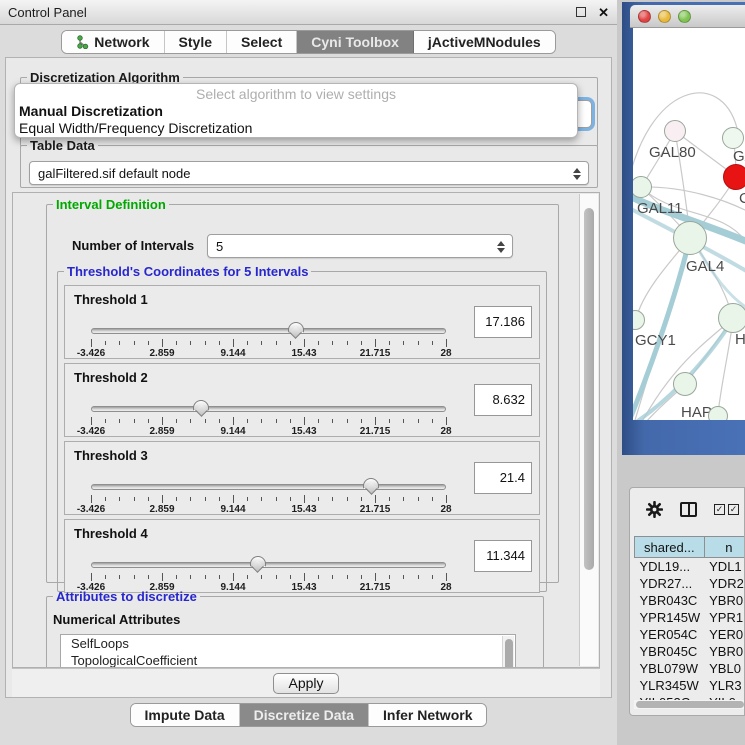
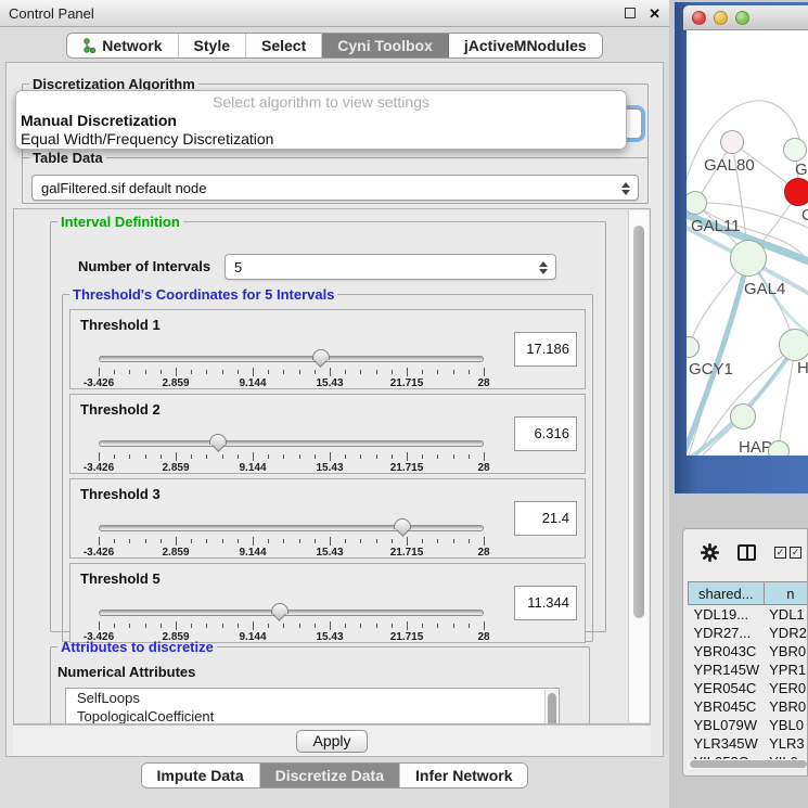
  Control Panel
  ✕
  Network
  Style
  Select
  Cyni Toolbox
  jActiveMNodules
  Discretization Algorithm
  Table Data
  galFiltered.sif default node
  Interval Definition
  Number of Intervals
  5
  Threshold's Coordinates for 5 Intervals
  Threshold 1
  -3.426
  2.859
  9.144
  15.43
  21.715
  28
  17.186
  Threshold 2
  -3.426
  2.859
  9.144
  15.43
  21.715
  28
- 8.632
+ 6.316
  Threshold 3
  -3.426
  2.859
  9.144
  15.43
  21.715
  28
  21.4
- Threshold 4
+ Threshold 5
  -3.426
  2.859
  9.144
  15.43
  21.715
  28
  11.344
  Attributes to discretize
  Numerical Attributes
  SelfLoops
  TopologicalCoefficient
  Apply
  Select algorithm to view settings
  Manual Discretization
  Equal Width/Frequency Discretization
  Impute Data
  Discretize Data
  Infer Network
  GAL80
  C
  GAL11
  GAL4
  GCY1
  H
  HAP
  ✓
  ✓
  shared...	n
  YDL19...	YDL1
  YDR27...	YDR2
  YBR043C	YBR0
  YPR145W	YPR1
  YER054C	YER0
  YBR045C	YBR0
  YBL079W	YBL0
  YLR345W	YLR3
